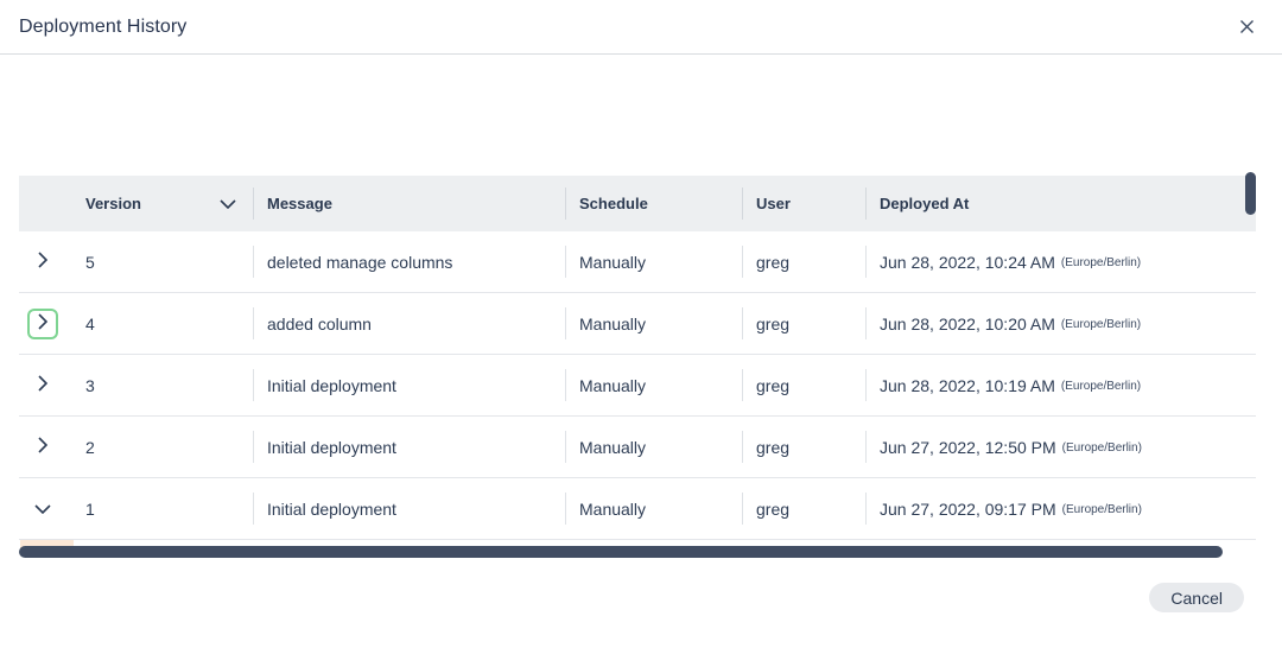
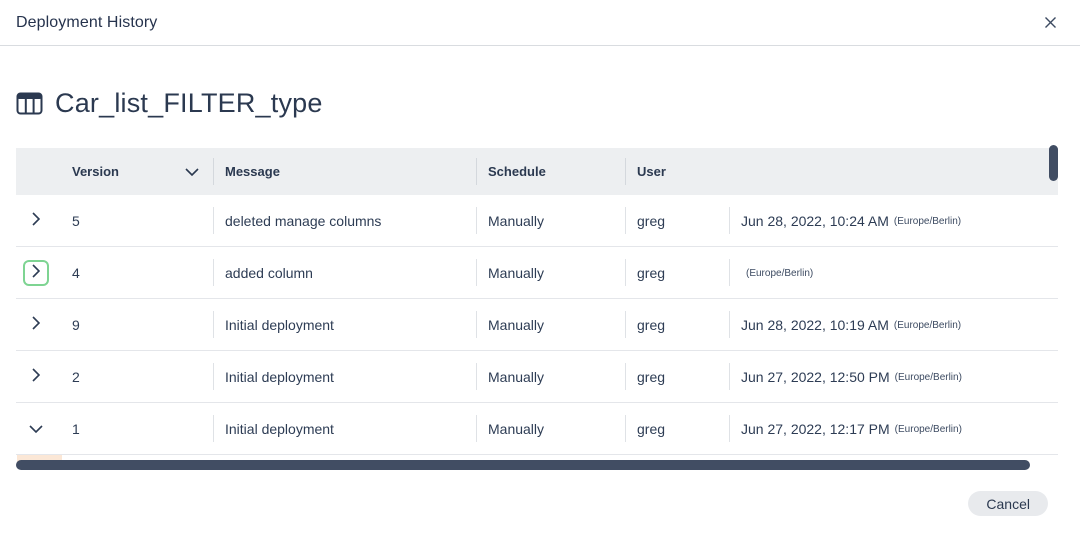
  Deployment History
+ Car_list_FILTER_type
  Version
  Message
  Schedule
  User
- Deployed At
  5
  deleted manage columns
  Manually
  greg
  Jun 28, 2022, 10:24 AM
  (Europe/Berlin)
  4
  added column
  Manually
  greg
- Jun 28, 2022, 10:20 AM
  (Europe/Berlin)
- 3
+ 9
  Initial deployment
  Manually
  greg
  Jun 28, 2022, 10:19 AM
  (Europe/Berlin)
  2
  Initial deployment
  Manually
  greg
  Jun 27, 2022, 12:50 PM
  (Europe/Berlin)
  1
  Initial deployment
  Manually
  greg
- Jun 27, 2022, 09:17 PM
+ Jun 27, 2022, 12:17 PM
  (Europe/Berlin)
  Cancel
